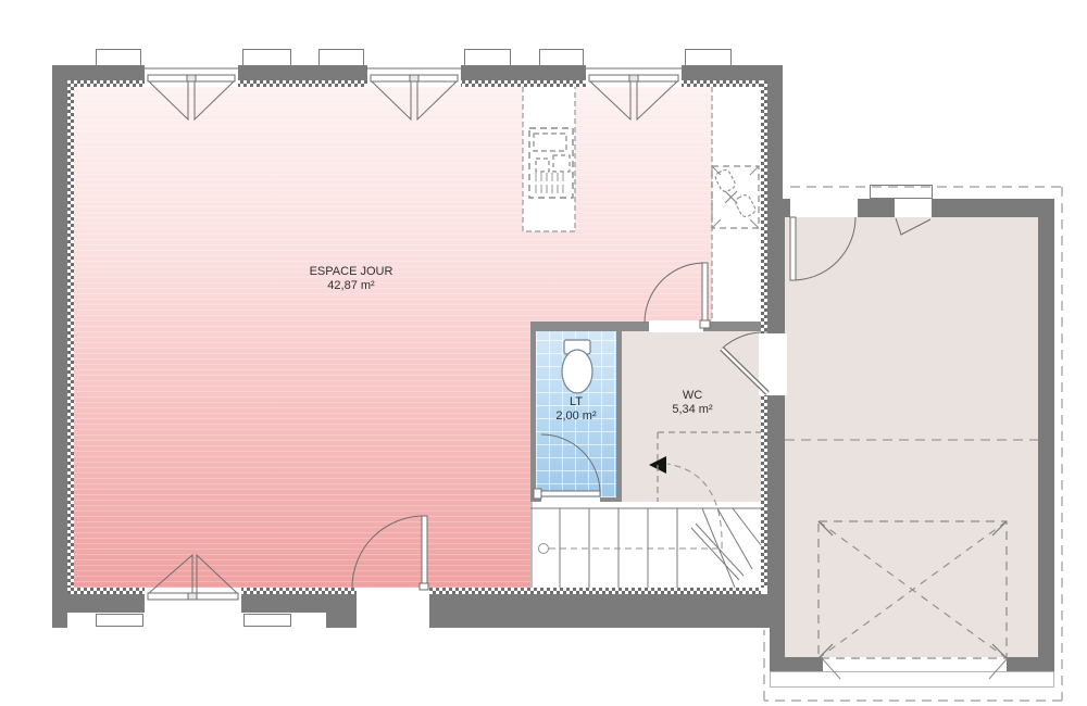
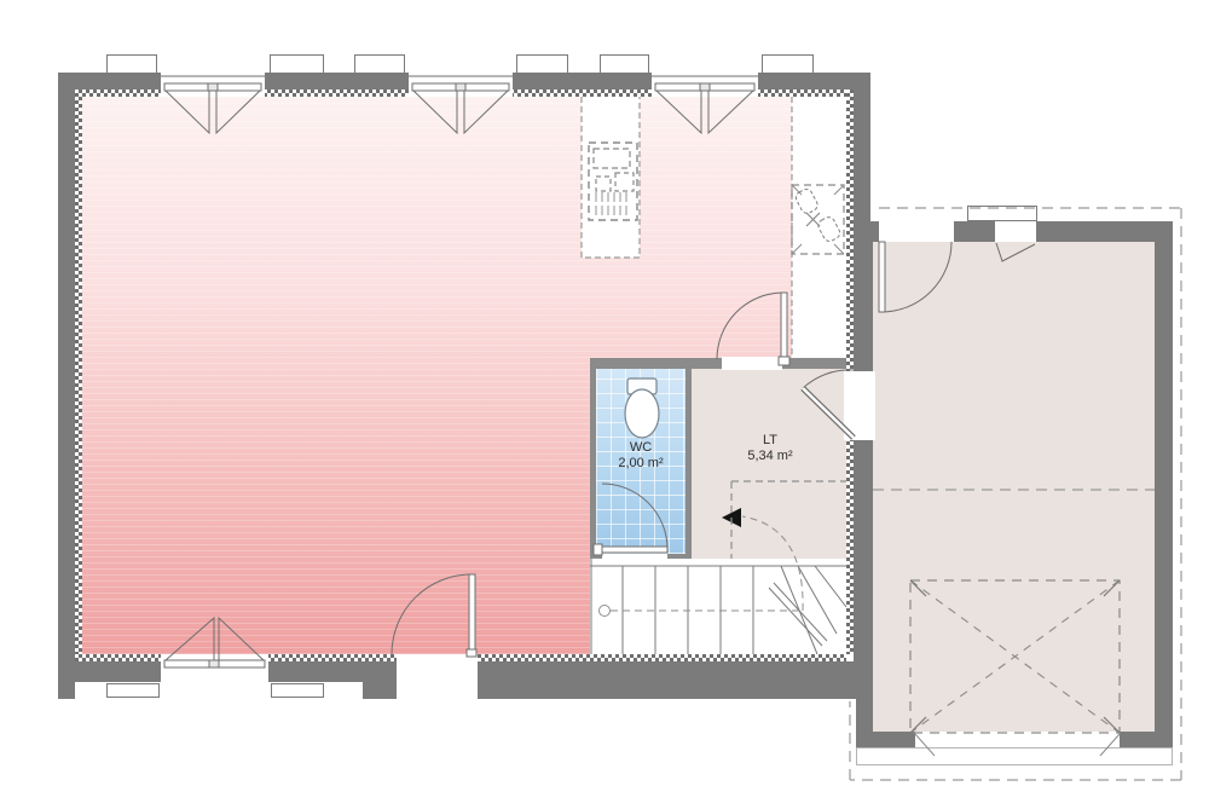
- ESPACE JOUR
- 42,87 m²
- LT
+ WC
  2,00 m²
- WC
+ LT
  5,34 m²
